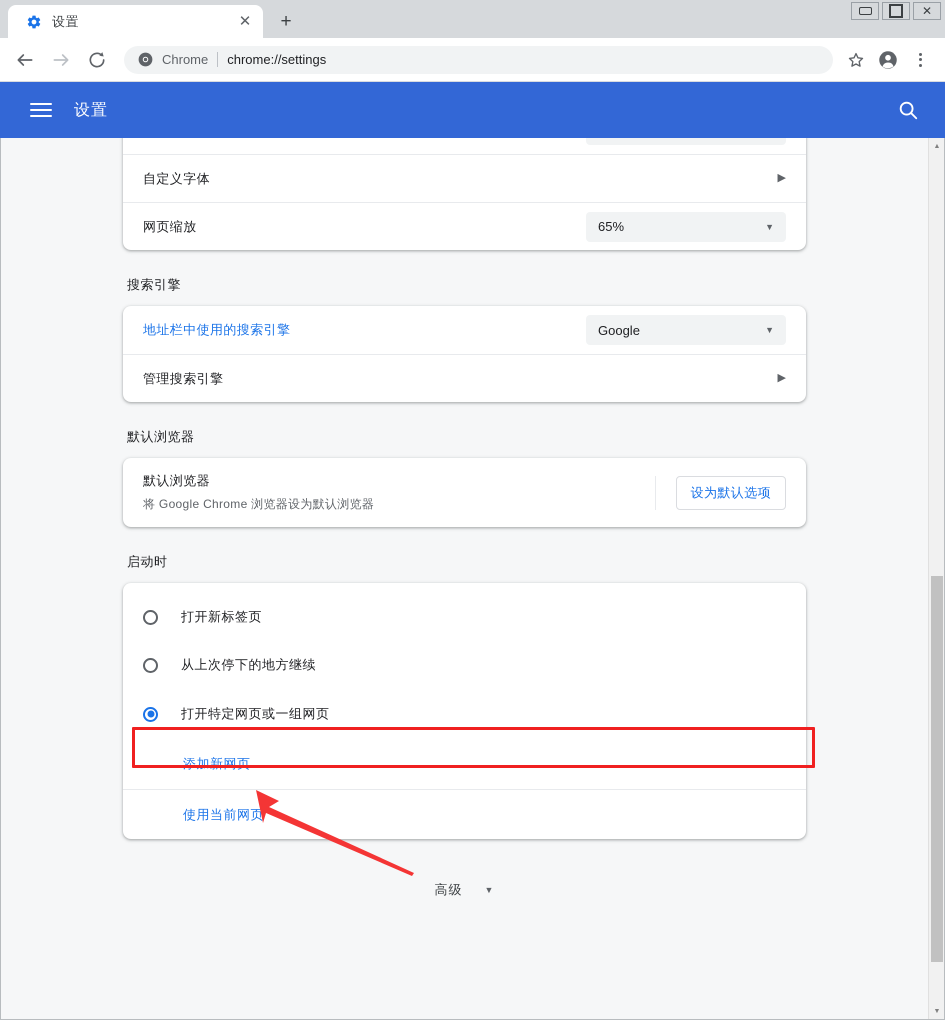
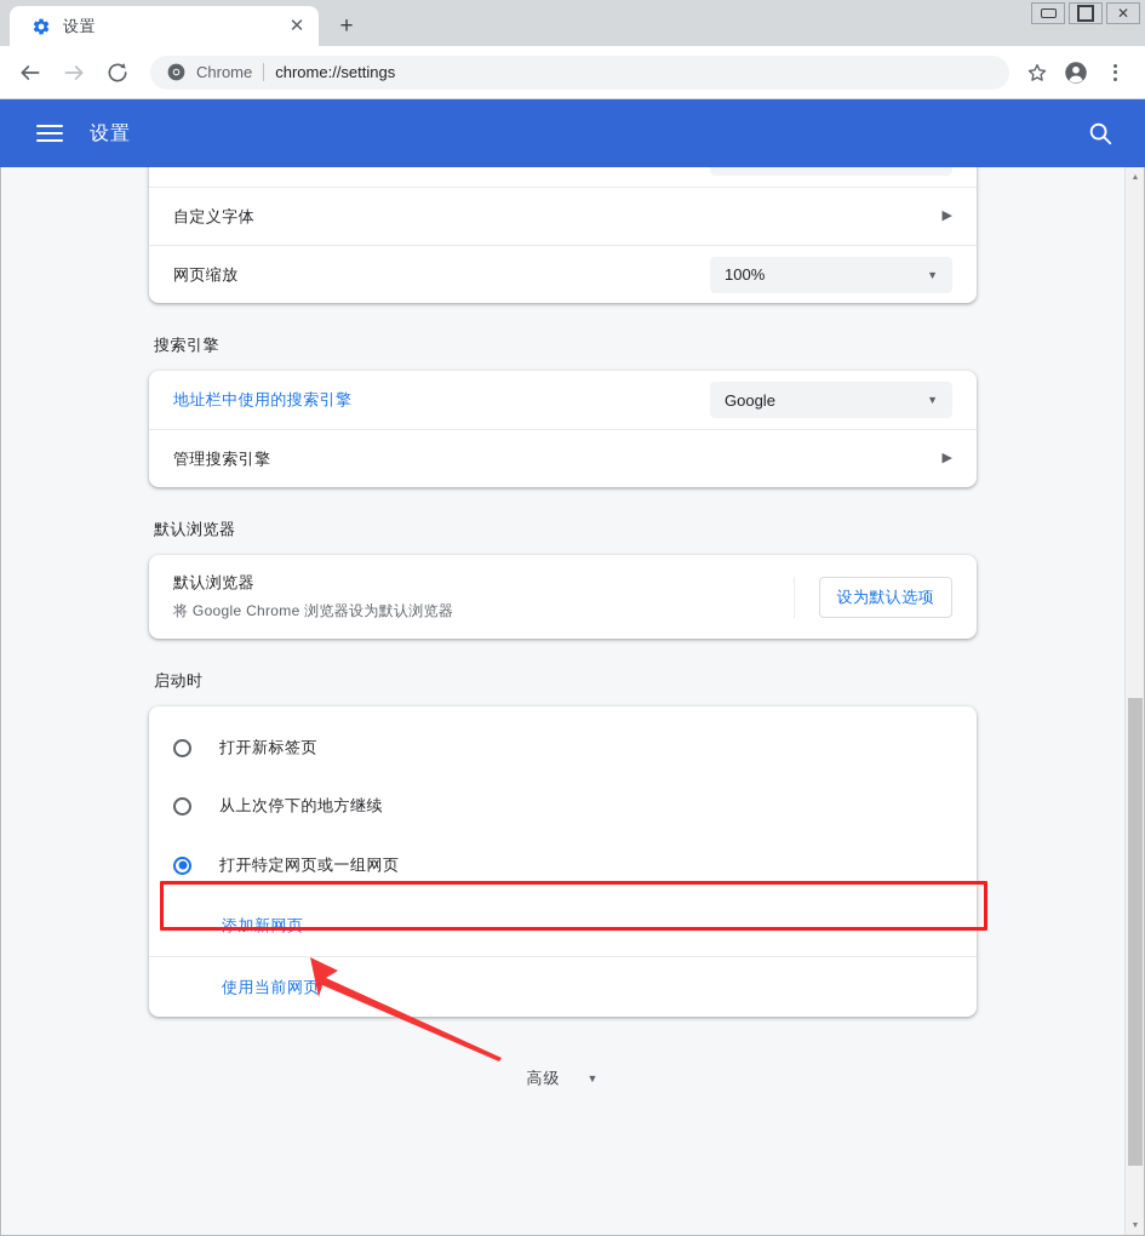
  设置
  ✕
  +
  ✕
  Chrome
  chrome://settings
  设置
  自定义字体
  ▶
  网页缩放
- 65%
+ 100%
  ▼
  搜索引擎
  地址栏中使用的搜索引擎
  Google
  ▼
  管理搜索引擎
  ▶
  默认浏览器
  默认浏览器
  将 Google Chrome 浏览器设为默认浏览器
  设为默认选项
  启动时
  打开新标签页
  从上次停下的地方继续
  打开特定网页或一组网页
  添加新网页
  使用当前网页
  高级
  ▼
